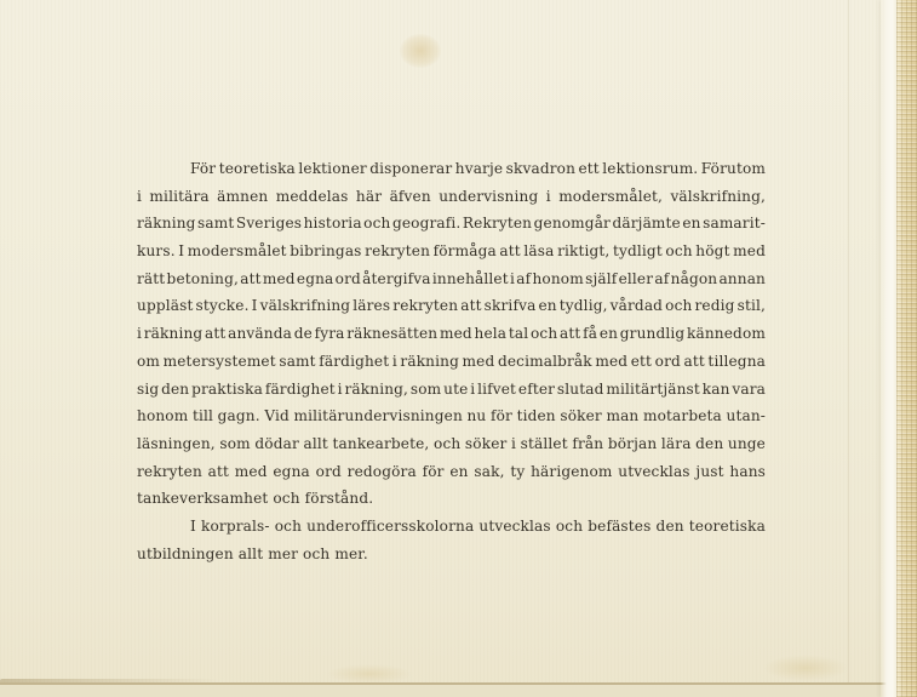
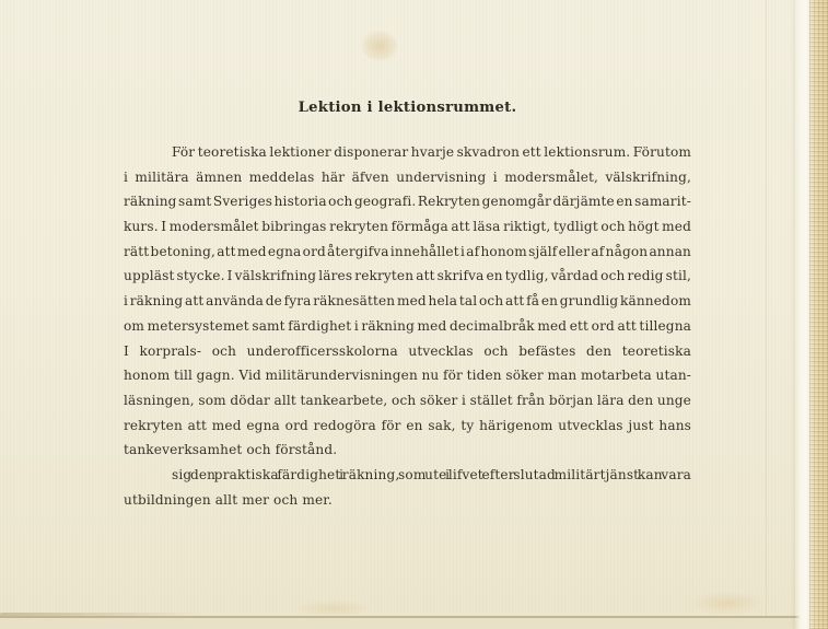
+ Lektion i lektionsrummet.
  För teoretiska lektioner disponerar hvarje skvadron ett lektionsrum. Förutom
  i militära ämnen meddelas här äfven undervisning i modersmålet, välskrifning,
  räkning samt Sveriges historia och geografi. Rekryten genomgår därjämte en samarit-
  kurs. I modersmålet bibringas rekryten förmåga att läsa riktigt, tydligt och högt med
  rätt betoning, att med egna ord återgifva innehållet i af honom själf eller af någon annan
  uppläst stycke. I välskrifning läres rekryten att skrifva en tydlig, vårdad och redig stil,
  i räkning att använda de fyra räknesätten med hela tal och att få en grundlig kännedom
  om metersystemet samt färdighet i räkning med decimalbråk med ett ord att tillegna
- sig den praktiska färdighet i räkning, som ute i lifvet efter slutad militärtjänst kan vara
+ I korprals- och underofficersskolorna utvecklas och befästes den teoretiska
  honom till gagn. Vid militärundervisningen nu för tiden söker man motarbeta utan-
  läsningen, som dödar allt tankearbete, och söker i stället från början lära den unge
  rekryten att med egna ord redogöra för en sak, ty härigenom utvecklas just hans
  tankeverksamhet och förstånd.
- I korprals- och underofficersskolorna utvecklas och befästes den teoretiska
+ sig den praktiska färdighet i räkning, som ute i lifvet efter slutad militärtjänst kan vara
  utbildningen allt mer och mer.
